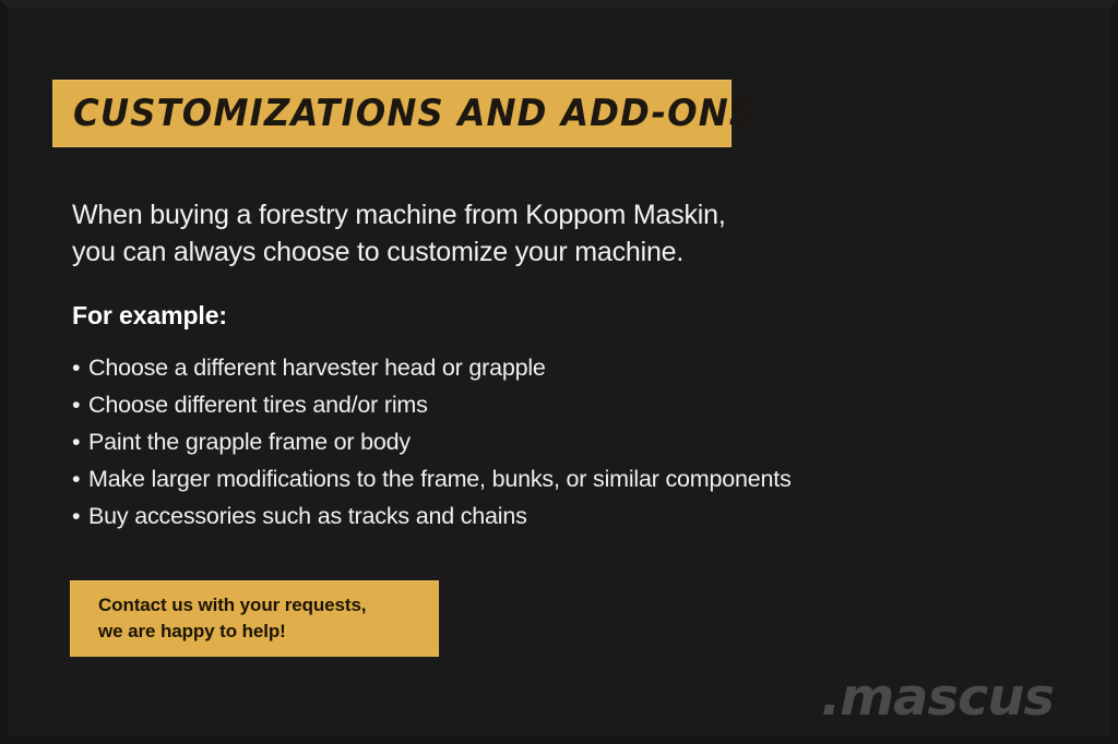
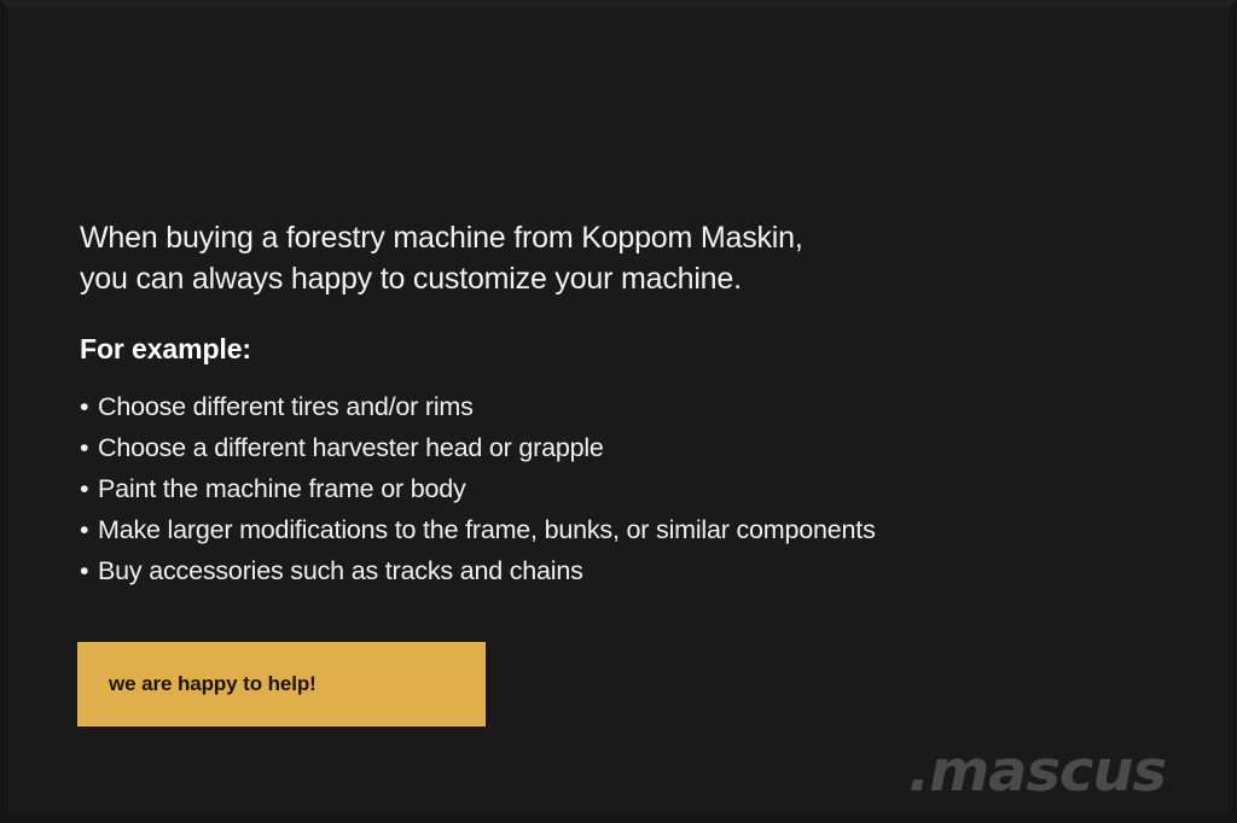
- CUSTOMIZATIONS AND ADD-ONS
  When buying a forestry machine from Koppom Maskin,
- you can always choose to customize your machine.
+ you can always happy to customize your machine.
  For example:
  •
- Choose a different harvester head or grapple
+ Choose different tires and/or rims
  •
- Choose different tires and/or rims
+ Choose a different harvester head or grapple
  •
- Paint the grapple frame or body
+ Paint the machine frame or body
  •
  Make larger modifications to the frame, bunks, or similar components
  •
  Buy accessories such as tracks and chains
- Contact us with your requests,
  we are happy to help!
  .mascus
